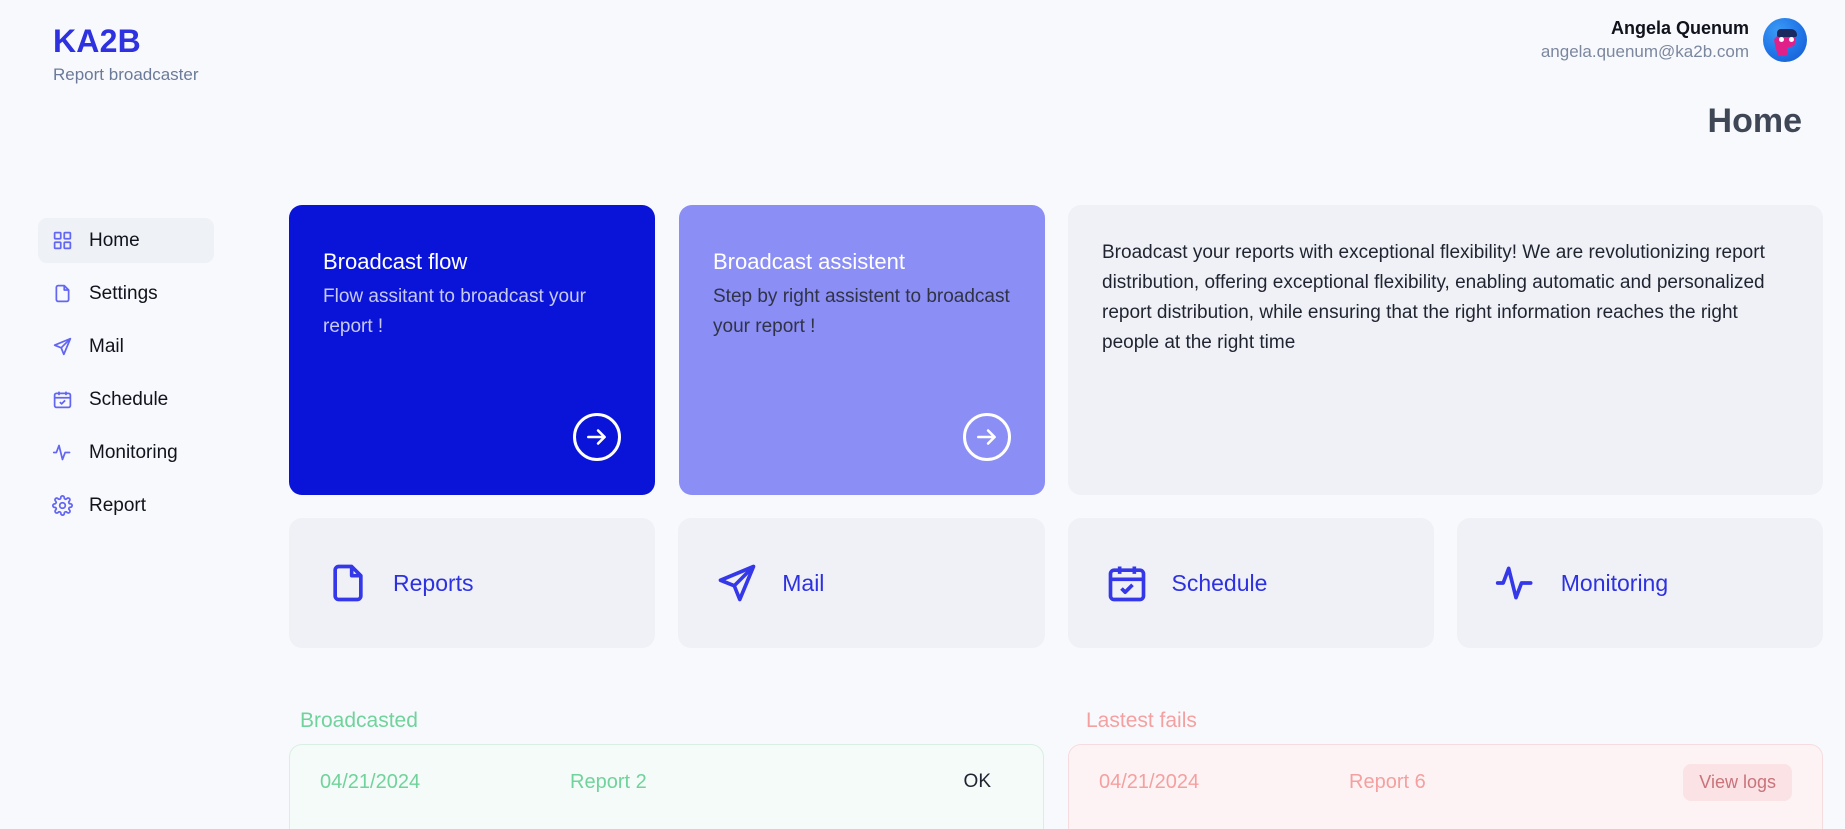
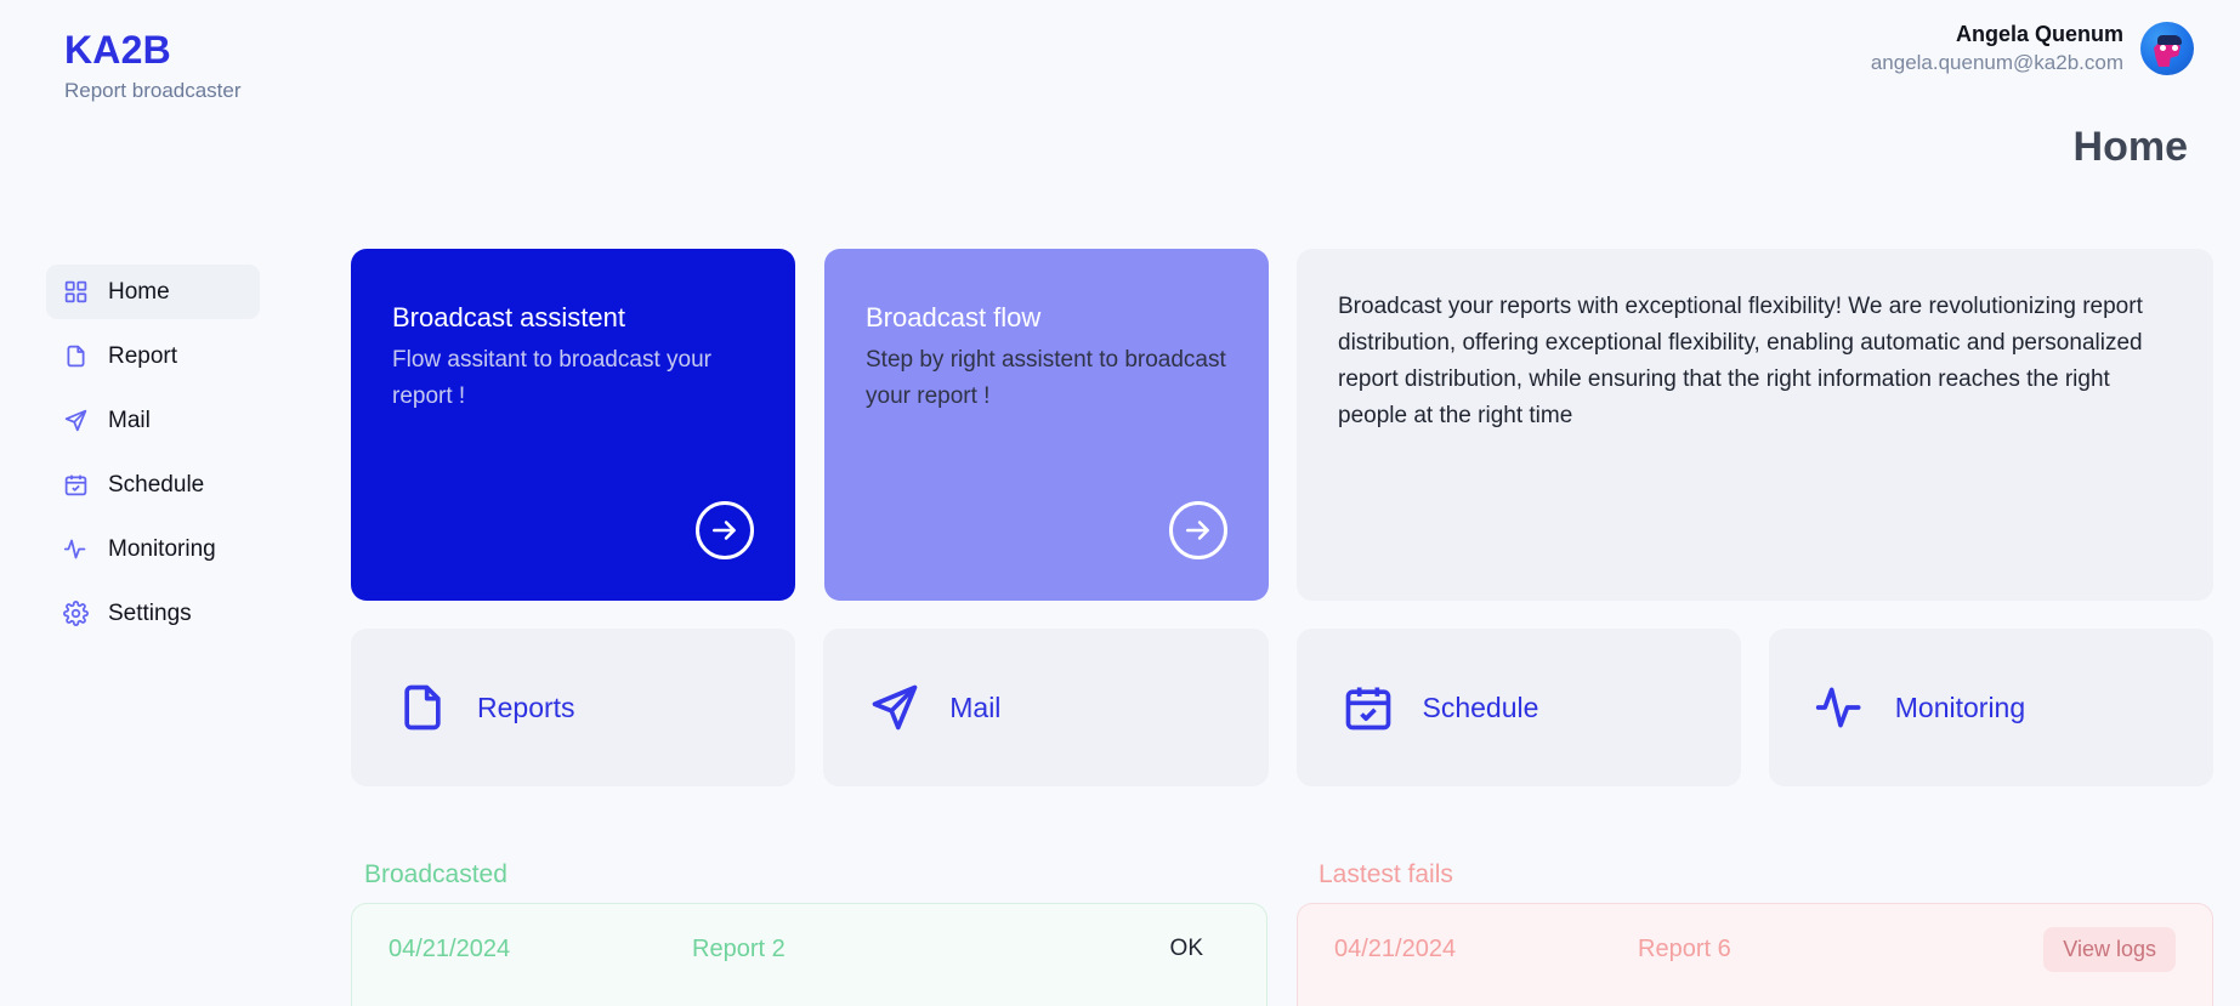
  KA2B
  Report broadcaster
  Angela Quenum
  angela.quenum@ka2b.com
  Home
  Home
- Settings
+ Report
  Mail
  Schedule
  Monitoring
- Report
+ Settings
- Broadcast flow
+ Broadcast assistent
  Flow assitant to broadcast your report !
- Broadcast assistent
+ Broadcast flow
  Step by right assistent to broadcast your report !
  Broadcast your reports with exceptional flexibility! We are revolutionizing report distribution, offering exceptional flexibility, enabling automatic and personalized report distribution, while ensuring that the right information reaches the right people at the right time
  Reports
  Mail
  Schedule
  Monitoring
  Broadcasted
  Lastest fails
  04/21/2024
  Report 2
  OK
  04/21/2024
  Report 6
  View logs
